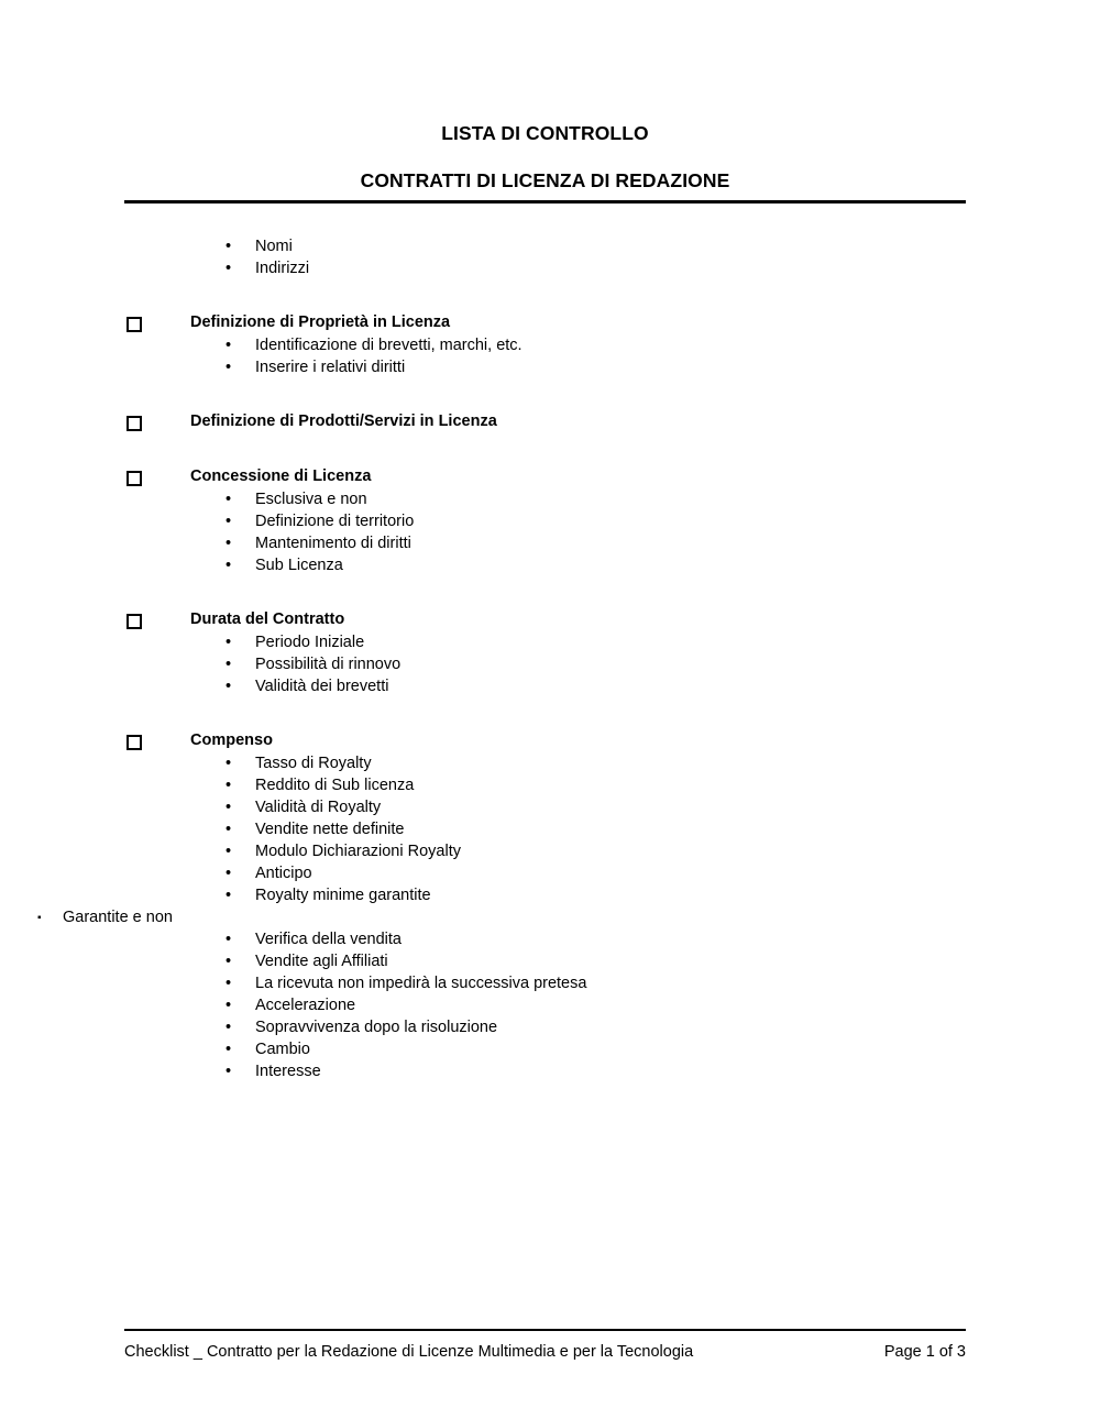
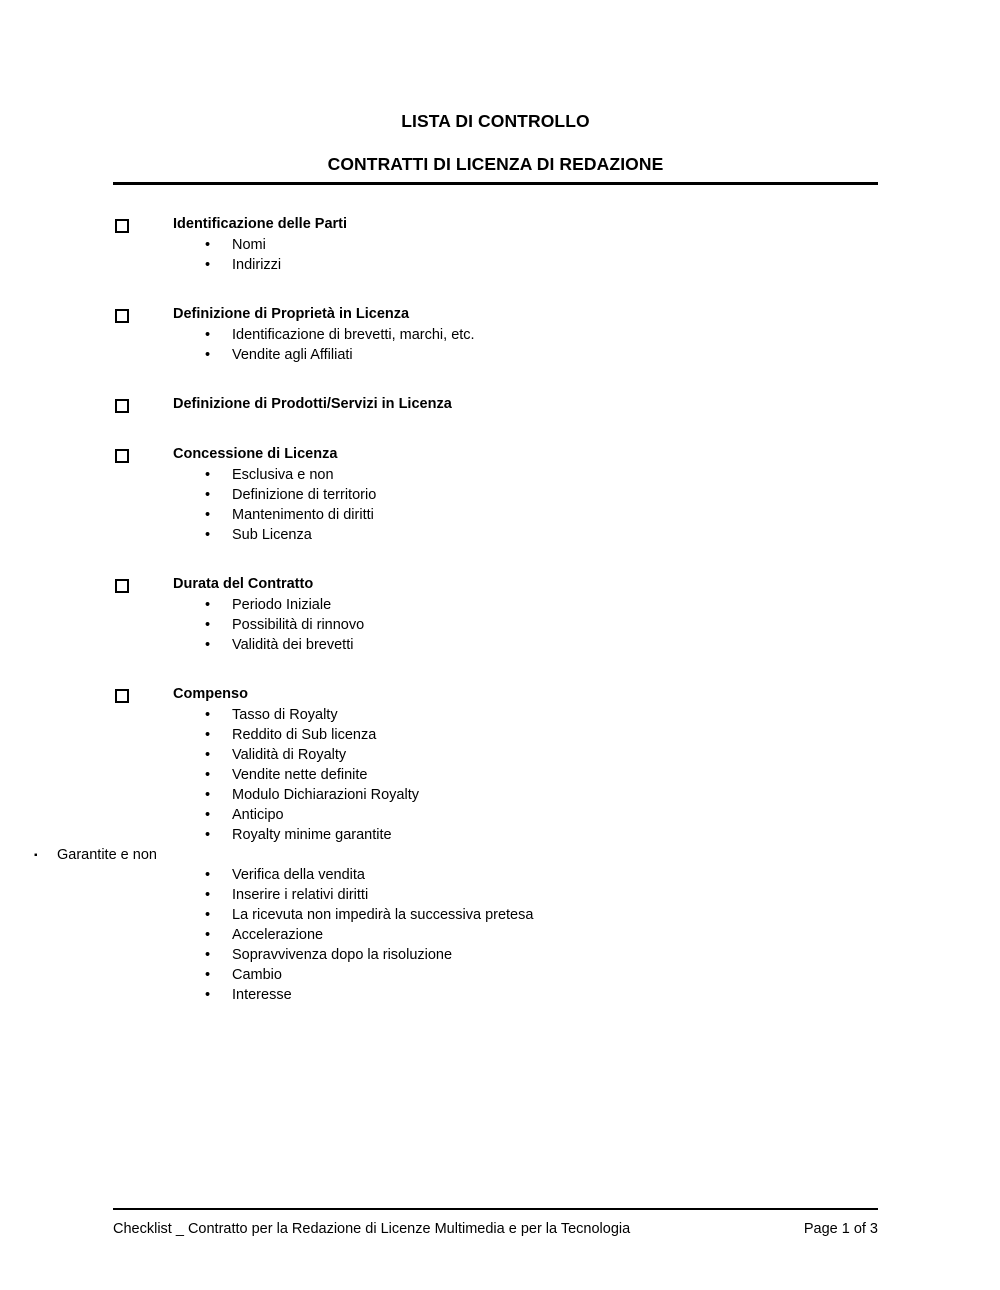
  LISTA DI CONTROLLO
  CONTRATTI DI LICENZA DI REDAZIONE
+ Identificazione delle Parti
  •
  Nomi
  •
  Indirizzi
  Definizione di Proprietà in Licenza
  •
  Identificazione di brevetti, marchi, etc.
  •
- Inserire i relativi diritti
+ Vendite agli Affiliati
  Definizione di Prodotti/Servizi in Licenza
  Concessione di Licenza
  •
  Esclusiva e non
  •
  Definizione di territorio
  •
  Mantenimento di diritti
  •
  Sub Licenza
  Durata del Contratto
  •
  Periodo Iniziale
  •
  Possibilità di rinnovo
  •
  Validità dei brevetti
  Compenso
  •
  Tasso di Royalty
  •
  Reddito di Sub licenza
  •
  Validità di Royalty
  •
  Vendite nette definite
  •
  Modulo Dichiarazioni Royalty
  •
  Anticipo
  •
  Royalty minime garantite
  ▪
  Garantite e non
  •
  Verifica della vendita
  •
- Vendite agli Affiliati
+ Inserire i relativi diritti
  •
  La ricevuta non impedirà la successiva pretesa
  •
  Accelerazione
  •
  Sopravvivenza dopo la risoluzione
  •
  Cambio
  •
  Interesse
  Checklist _ Contratto per la Redazione di Licenze Multimedia e per la Tecnologia
  Page 1 of 3
